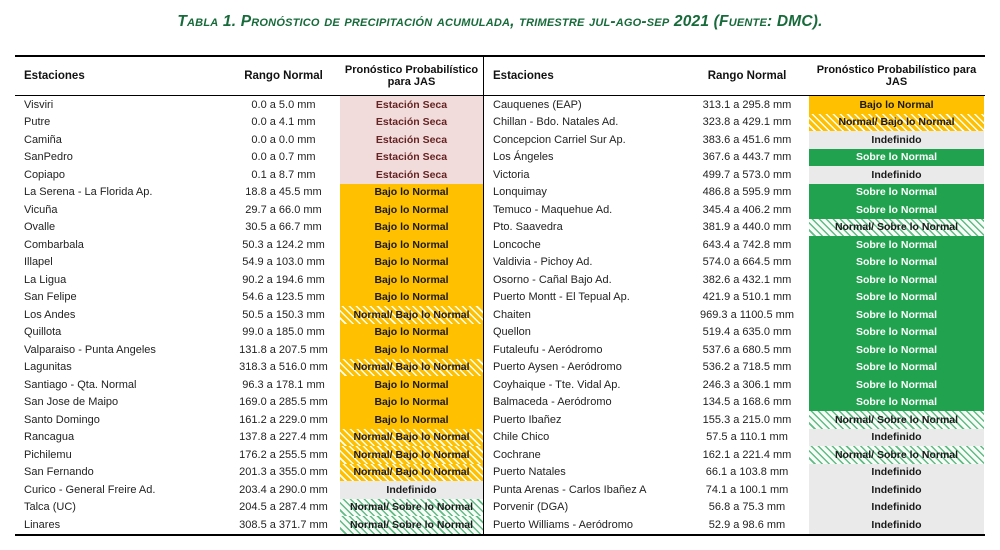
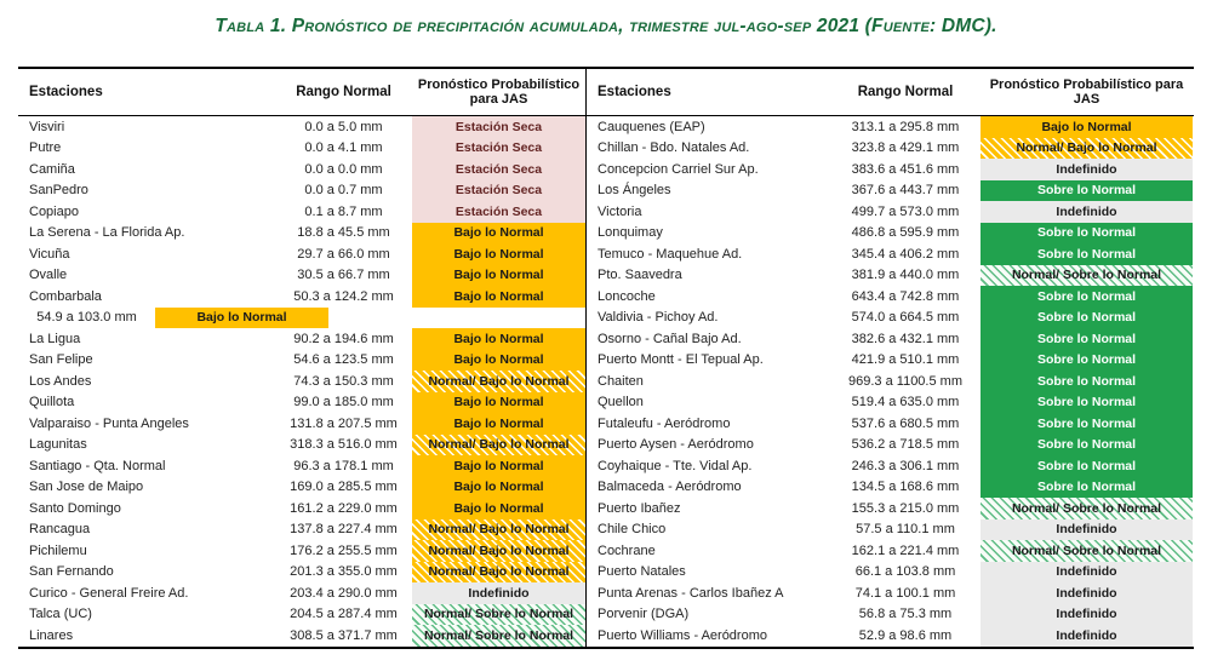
  Tabla 1. Pronóstico de precipitación acumulada, trimestre jul-ago-sep 2021 (Fuente: DMC).
  Estaciones
  Rango Normal
  Pronóstico Probabilístico para JAS
  Visviri
  0.0 a 5.0 mm
  Estación Seca
  Putre
  0.0 a 4.1 mm
  Estación Seca
  Camiña
  0.0 a 0.0 mm
  Estación Seca
  SanPedro
  0.0 a 0.7 mm
  Estación Seca
  Copiapo
  0.1 a 8.7 mm
  Estación Seca
  La Serena - La Florida Ap.
  18.8 a 45.5 mm
  Bajo lo Normal
  Vicuña
  29.7 a 66.0 mm
  Bajo lo Normal
  Ovalle
  30.5 a 66.7 mm
  Bajo lo Normal
  Combarbala
  50.3 a 124.2 mm
  Bajo lo Normal
- Illapel
  54.9 a 103.0 mm
  Bajo lo Normal
  La Ligua
  90.2 a 194.6 mm
  Bajo lo Normal
  San Felipe
  54.6 a 123.5 mm
  Bajo lo Normal
  Los Andes
- 50.5 a 150.3 mm
+ 74.3 a 150.3 mm
  Normal/ Bajo lo Normal
  Quillota
  99.0 a 185.0 mm
  Bajo lo Normal
  Valparaiso - Punta Angeles
  131.8 a 207.5 mm
  Bajo lo Normal
  Lagunitas
  318.3 a 516.0 mm
  Normal/ Bajo lo Normal
  Santiago - Qta. Normal
  96.3 a 178.1 mm
  Bajo lo Normal
  San Jose de Maipo
  169.0 a 285.5 mm
  Bajo lo Normal
  Santo Domingo
  161.2 a 229.0 mm
  Bajo lo Normal
  Rancagua
  137.8 a 227.4 mm
  Normal/ Bajo lo Normal
  Pichilemu
  176.2 a 255.5 mm
  Normal/ Bajo lo Normal
  San Fernando
  201.3 a 355.0 mm
  Normal/ Bajo lo Normal
  Curico - General Freire Ad.
  203.4 a 290.0 mm
  Indefinido
  Talca (UC)
  204.5 a 287.4 mm
  Normal/ Sobre lo Normal
  Linares
  308.5 a 371.7 mm
  Normal/ Sobre lo Normal
  Estaciones
  Rango Normal
  Pronóstico Probabilístico para JAS
  Cauquenes (EAP)
  313.1 a 295.8 mm
  Bajo lo Normal
  Chillan - Bdo. Natales Ad.
  323.8 a 429.1 mm
  Normal/ Bajo lo Normal
  Concepcion Carriel Sur Ap.
  383.6 a 451.6 mm
  Indefinido
  Los Ángeles
  367.6 a 443.7 mm
  Sobre lo Normal
  Victoria
  499.7 a 573.0 mm
  Indefinido
  Lonquimay
  486.8 a 595.9 mm
  Sobre lo Normal
  Temuco - Maquehue Ad.
  345.4 a 406.2 mm
  Sobre lo Normal
  Pto. Saavedra
  381.9 a 440.0 mm
  Normal/ Sobre lo Normal
  Loncoche
  643.4 a 742.8 mm
  Sobre lo Normal
  Valdivia - Pichoy Ad.
  574.0 a 664.5 mm
  Sobre lo Normal
  Osorno - Cañal Bajo Ad.
  382.6 a 432.1 mm
  Sobre lo Normal
  Puerto Montt - El Tepual Ap.
  421.9 a 510.1 mm
  Sobre lo Normal
  Chaiten
  969.3 a 1100.5 mm
  Sobre lo Normal
  Quellon
  519.4 a 635.0 mm
  Sobre lo Normal
  Futaleufu - Aeródromo
  537.6 a 680.5 mm
  Sobre lo Normal
  Puerto Aysen - Aeródromo
  536.2 a 718.5 mm
  Sobre lo Normal
  Coyhaique - Tte. Vidal Ap.
  246.3 a 306.1 mm
  Sobre lo Normal
  Balmaceda - Aeródromo
  134.5 a 168.6 mm
  Sobre lo Normal
  Puerto Ibañez
  155.3 a 215.0 mm
  Normal/ Sobre lo Normal
  Chile Chico
  57.5 a 110.1 mm
  Indefinido
  Cochrane
  162.1 a 221.4 mm
  Normal/ Sobre lo Normal
  Puerto Natales
  66.1 a 103.8 mm
  Indefinido
  Punta Arenas - Carlos Ibañez A
  74.1 a 100.1 mm
  Indefinido
  Porvenir (DGA)
  56.8 a 75.3 mm
  Indefinido
  Puerto Williams - Aeródromo
  52.9 a 98.6 mm
  Indefinido
